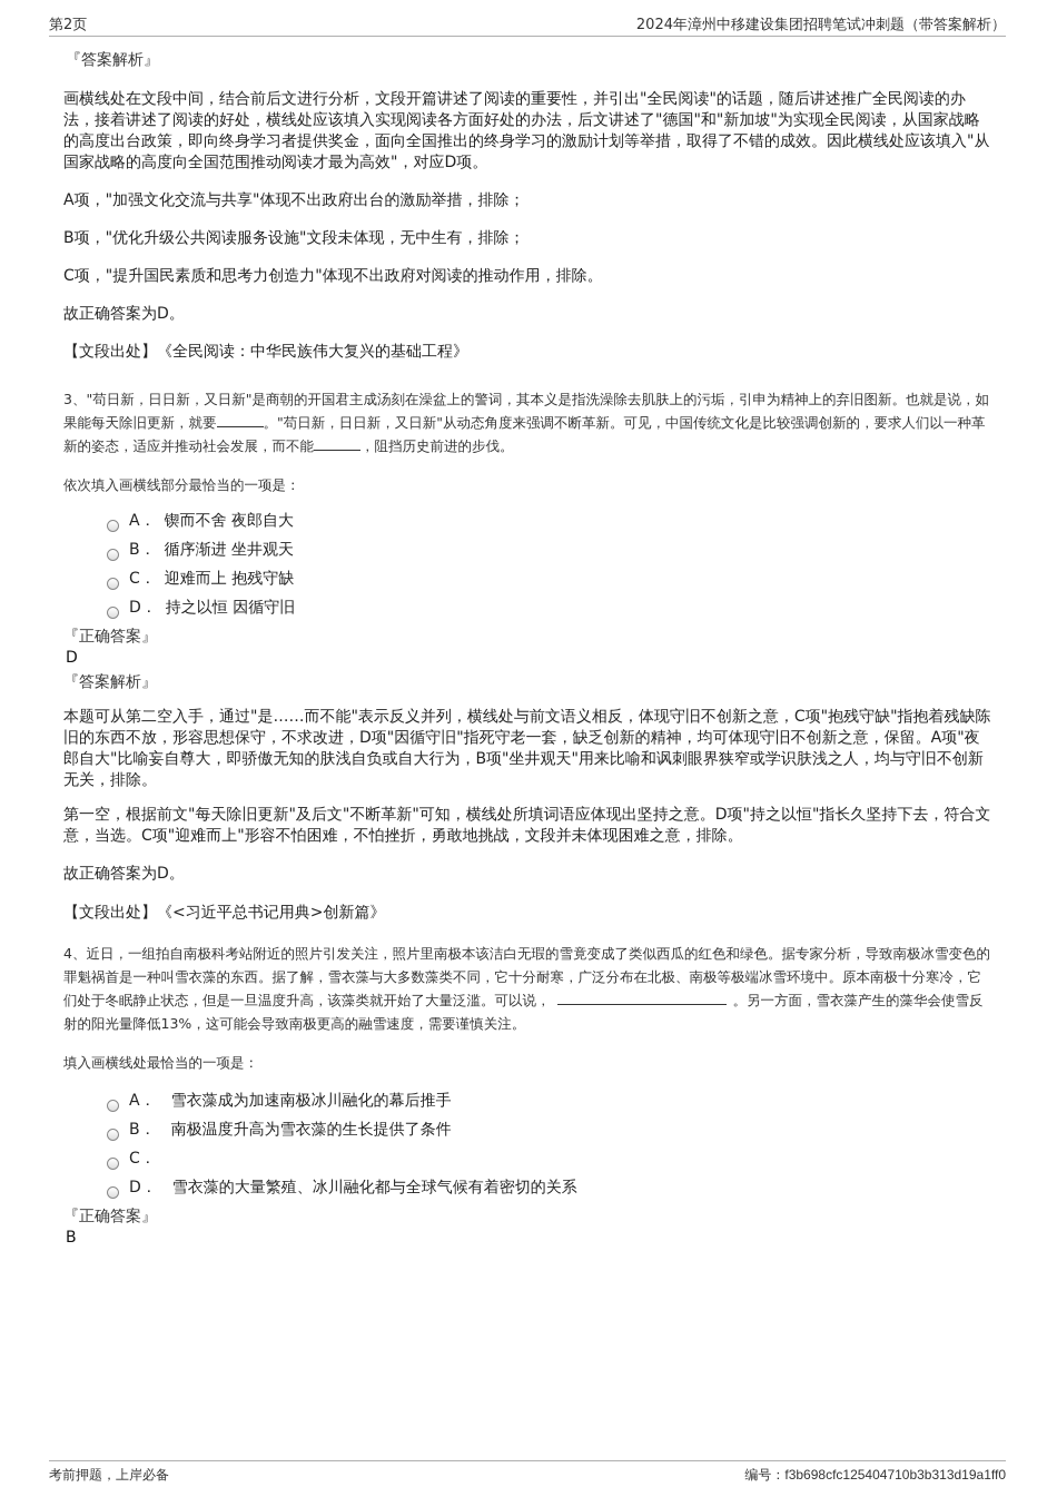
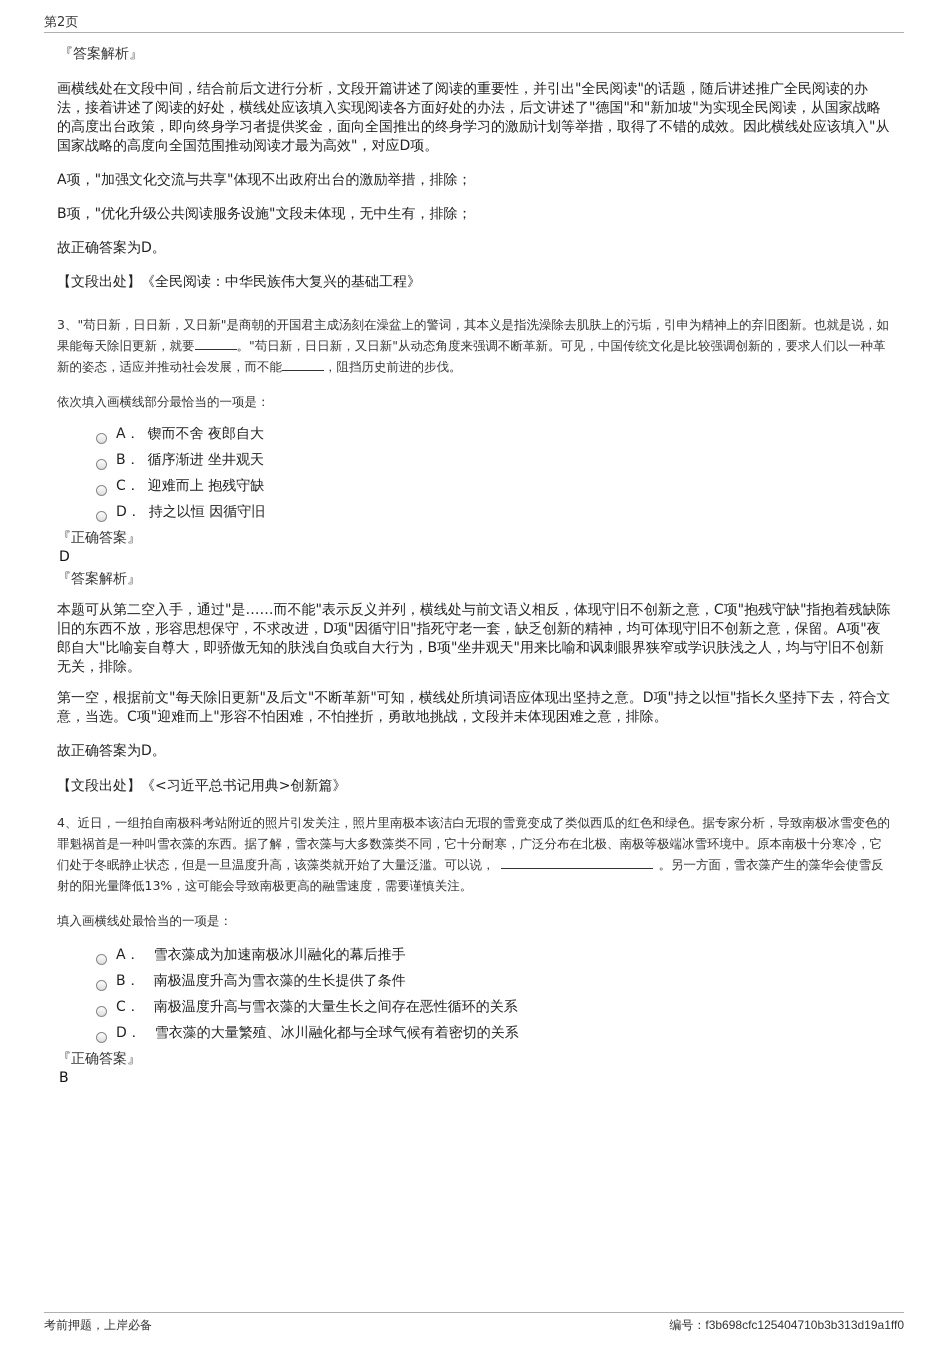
  第2页
- 2024年漳州中移建设集团招聘笔试冲刺题（带答案解析）
  『答案解析』
  画横线处在文段中间，结合前后文进行分析，文段开篇讲述了阅读的重要性，并引出"全民阅读"的话题，随后讲述推广全民阅读的办法，接着讲述了阅读的好处，横线处应该填入实现阅读各方面好处的办法，后文讲述了"德国"和"新加坡"为实现全民阅读，从国家战略的高度出台政策，即向终身学习者提供奖金，面向全国推出的终身学习的激励计划等举措，取得了不错的成效。因此横线处应该填入"从国家战略的高度向全国范围推动阅读才最为高效"，对应D项。
  A项，"加强文化交流与共享"体现不出政府出台的激励举措，排除；
  B项，"优化升级公共阅读服务设施"文段未体现，无中生有，排除；
- C项，"提升国民素质和思考力创造力"体现不出政府对阅读的推动作用，排除。
  故正确答案为D。
  【文段出处】《全民阅读：中华民族伟大复兴的基础工程》
  3、"苟日新，日日新，又日新"是商朝的开国君主成汤刻在澡盆上的警词，其本义是指洗澡除去肌肤上的污垢，引申为精神上的弃旧图新。也就是说，如果能每天除旧更新，就要 。"苟日新，日日新，又日新"从动态角度来强调不断革新。可见，中国传统文化是比较强调创新的，要求人们以一种革新的姿态，适应并推动社会发展，而不能 ，阻挡历史前进的步伐。
  依次填入画横线部分最恰当的一项是：
  A．
  锲而不舍 夜郎自大
  B．
  循序渐进 坐井观天
  C．
  迎难而上 抱残守缺
  D．
  持之以恒 因循守旧
  『正确答案』
  D
  『答案解析』
  本题可从第二空入手，通过"是……而不能"表示反义并列，横线处与前文语义相反，体现守旧不创新之意，C项"抱残守缺"指抱着残缺陈旧的东西不放，形容思想保守，不求改进，D项"因循守旧"指死守老一套，缺乏创新的精神，均可体现守旧不创新之意，保留。A项"夜郎自大"比喻妄自尊大，即骄傲无知的肤浅自负或自大行为，B项"坐井观天"用来比喻和讽刺眼界狭窄或学识肤浅之人，均与守旧不创新无关，排除。
  第一空，根据前文"每天除旧更新"及后文"不断革新"可知，横线处所填词语应体现出坚持之意。D项"持之以恒"指长久坚持下去，符合文意，当选。C项"迎难而上"形容不怕困难，不怕挫折，勇敢地挑战，文段并未体现困难之意，排除。
  故正确答案为D。
  【文段出处】《<习近平总书记用典>创新篇》
  4、近日，一组拍自南极科考站附近的照片引发关注，照片里南极本该洁白无瑕的雪竟变成了类似西瓜的红色和绿色。据专家分析，导致南极冰雪变色的罪魁祸首是一种叫雪衣藻的东西。据了解，雪衣藻与大多数藻类不同，它十分耐寒，广泛分布在北极、南极等极端冰雪环境中。原本南极十分寒冷，它们处于冬眠静止状态，但是一旦温度升高，该藻类就开始了大量泛滥。可以说， 。另一方面，雪衣藻产生的藻华会使雪反射的阳光量降低13%，这可能会导致南极更高的融雪速度，需要谨慎关注。
  填入画横线处最恰当的一项是：
  A．
  雪衣藻成为加速南极冰川融化的幕后推手
  B．
  南极温度升高为雪衣藻的生长提供了条件
  C．
+ 南极温度升高与雪衣藻的大量生长之间存在恶性循环的关系
  D．
  雪衣藻的大量繁殖、冰川融化都与全球气候有着密切的关系
  『正确答案』
  B
  考前押题，上岸必备
  编号：f3b698cfc125404710b3b313d19a1ff0
